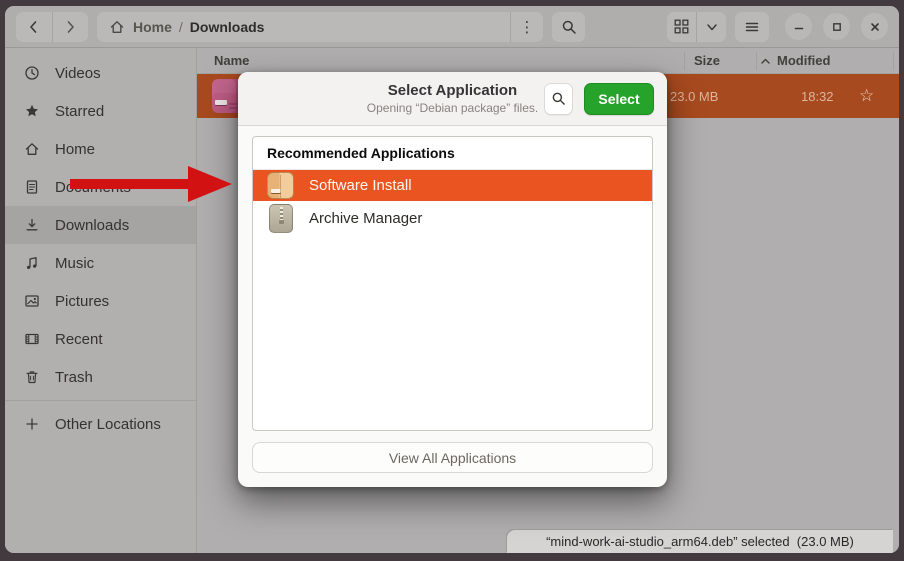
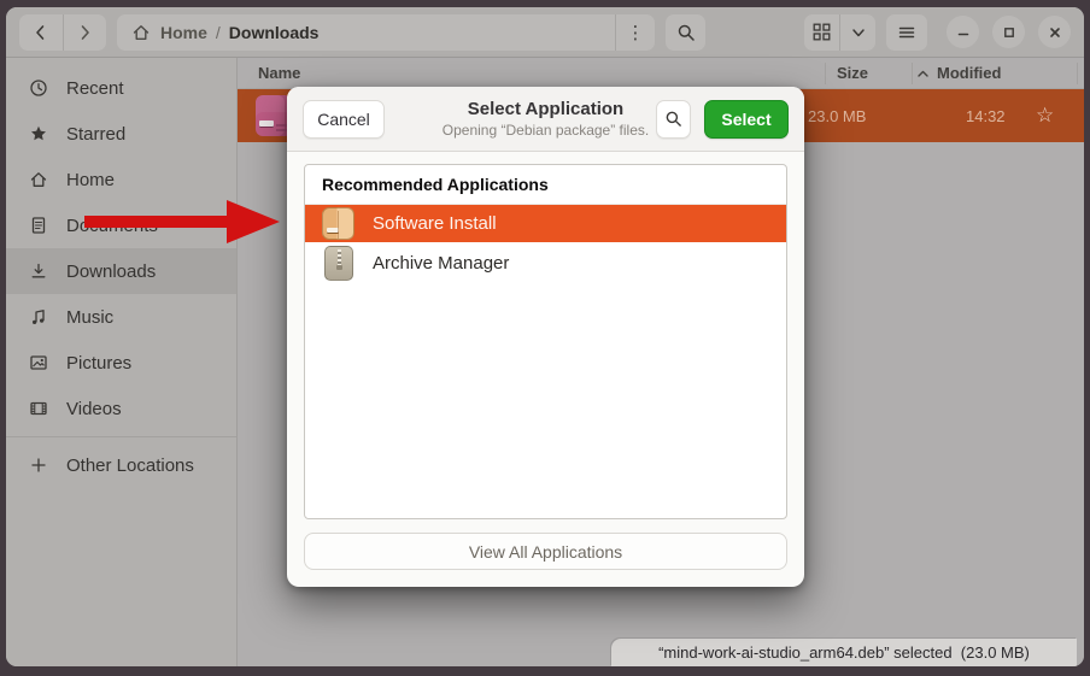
  Home
  /
  Downloads
  ⋮
- Videos
+ Recent
  Starred
  Home
  Downloads
  Music
  Pictures
- Recent
+ Videos
- Trash
  Other Locations
  Name
  Size
  Modified
  23.0 MB
- 18:32
+ 14:32
  ☆
  “mind-work-ai-studio_arm64.deb” selected (23.0 MB)
+ Cancel
  Select Application
  Opening “Debian package” files.
  Select
  Recommended Applications
  Software Install
  Archive Manager
  View All Applications
